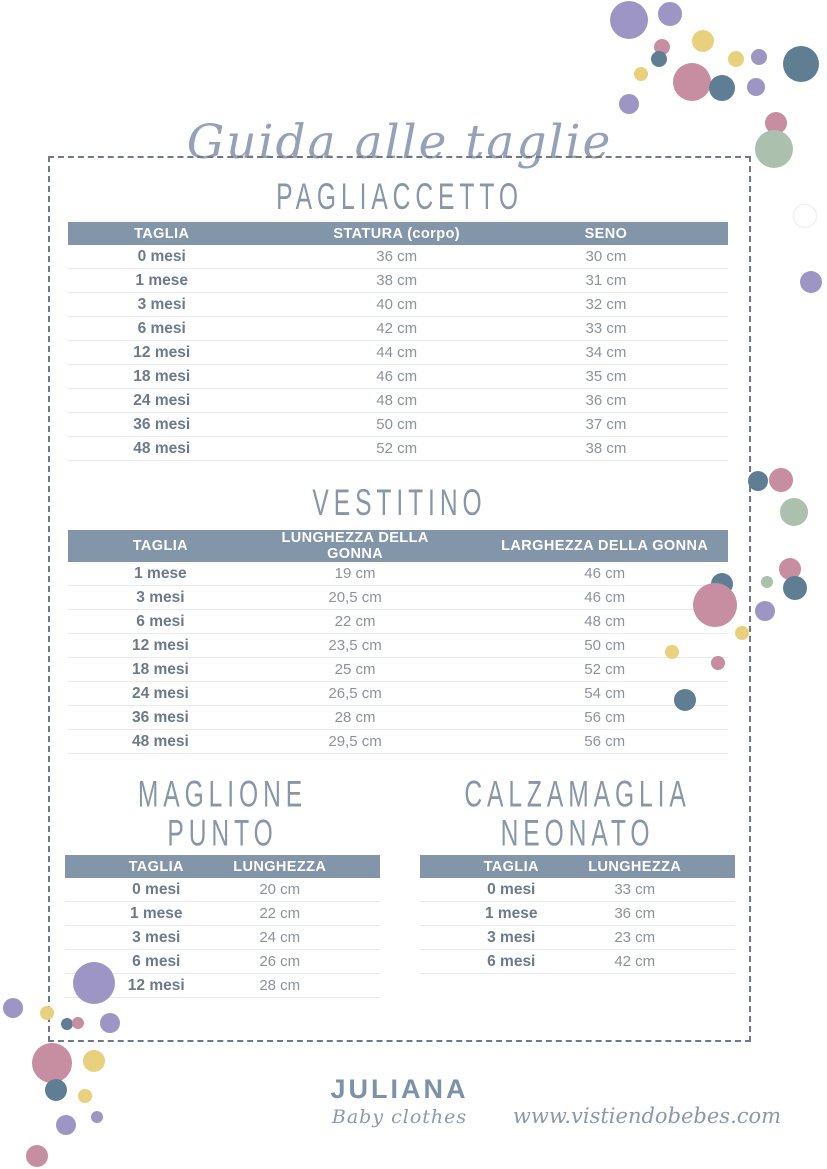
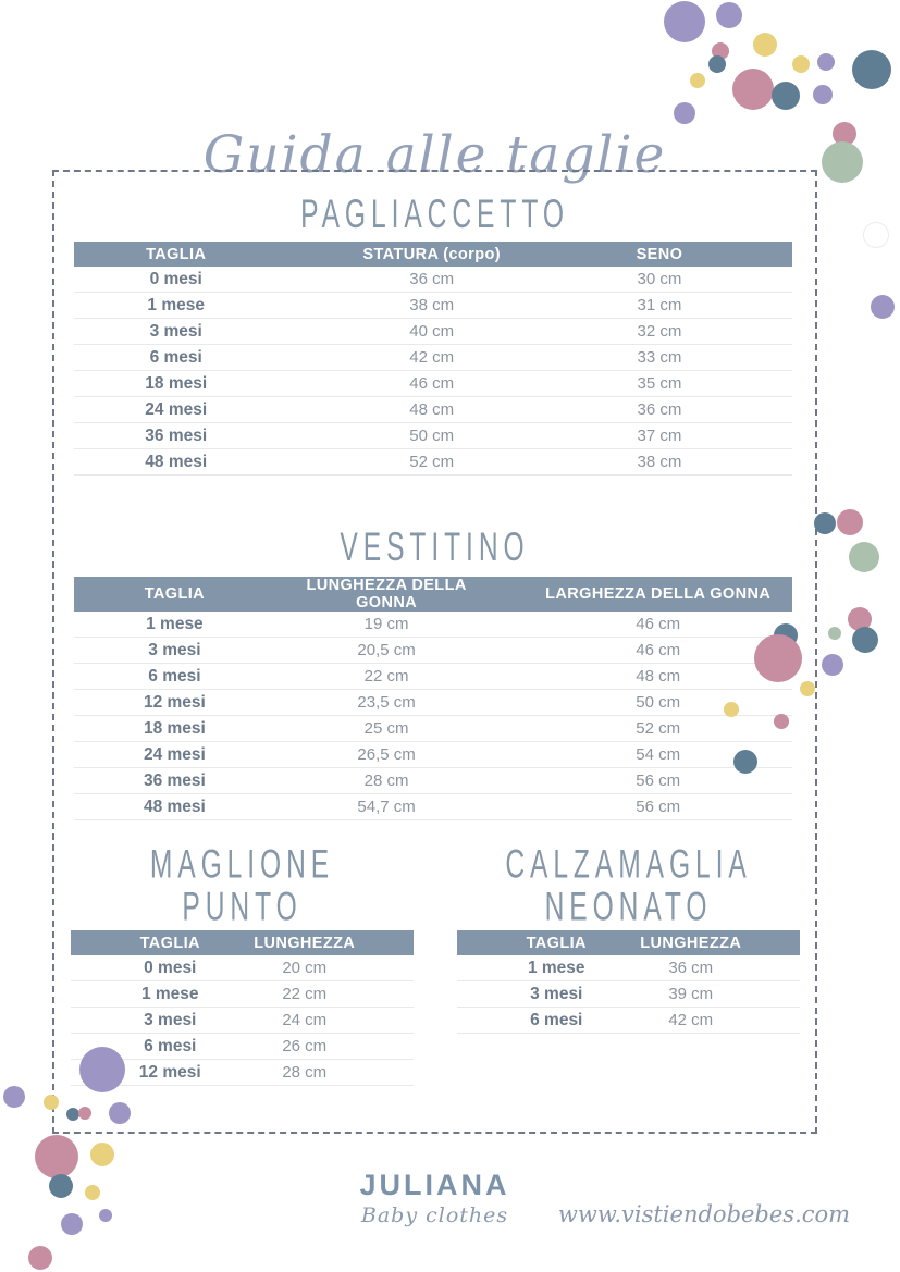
  Guida alle taglie
  PAGLIACCETTO
  TAGLIA	STATURA (corpo)	SENO
  0 mesi	36 cm	30 cm
  1 mese	38 cm	31 cm
  3 mesi	40 cm	32 cm
  6 mesi	42 cm	33 cm
- 12 mesi	44 cm	34 cm
  18 mesi	46 cm	35 cm
  24 mesi	48 cm	36 cm
  36 mesi	50 cm	37 cm
  48 mesi	52 cm	38 cm
  VESTITINO
  TAGLIA	LUNGHEZZA DELLA GONNA	LARGHEZZA DELLA GONNA
  1 mese	19 cm	46 cm
  3 mesi	20,5 cm	46 cm
  6 mesi	22 cm	48 cm
  12 mesi	23,5 cm	50 cm
  18 mesi	25 cm	52 cm
  24 mesi	26,5 cm	54 cm
  36 mesi	28 cm	56 cm
- 48 mesi	29,5 cm	56 cm
+ 48 mesi	54,7 cm	56 cm
  MAGLIONE PUNTO
  TAGLIA	LUNGHEZZA
  0 mesi	20 cm
  1 mese	22 cm
  3 mesi	24 cm
  6 mesi	26 cm
  12 mesi	28 cm
  CALZAMAGLIA NEONATO
  TAGLIA	LUNGHEZZA
- 0 mesi	33 cm
  1 mese	36 cm
- 3 mesi	23 cm
+ 3 mesi	39 cm
  6 mesi	42 cm
  JULIANA
  Baby clothes
  www.vistiendobebes.com
